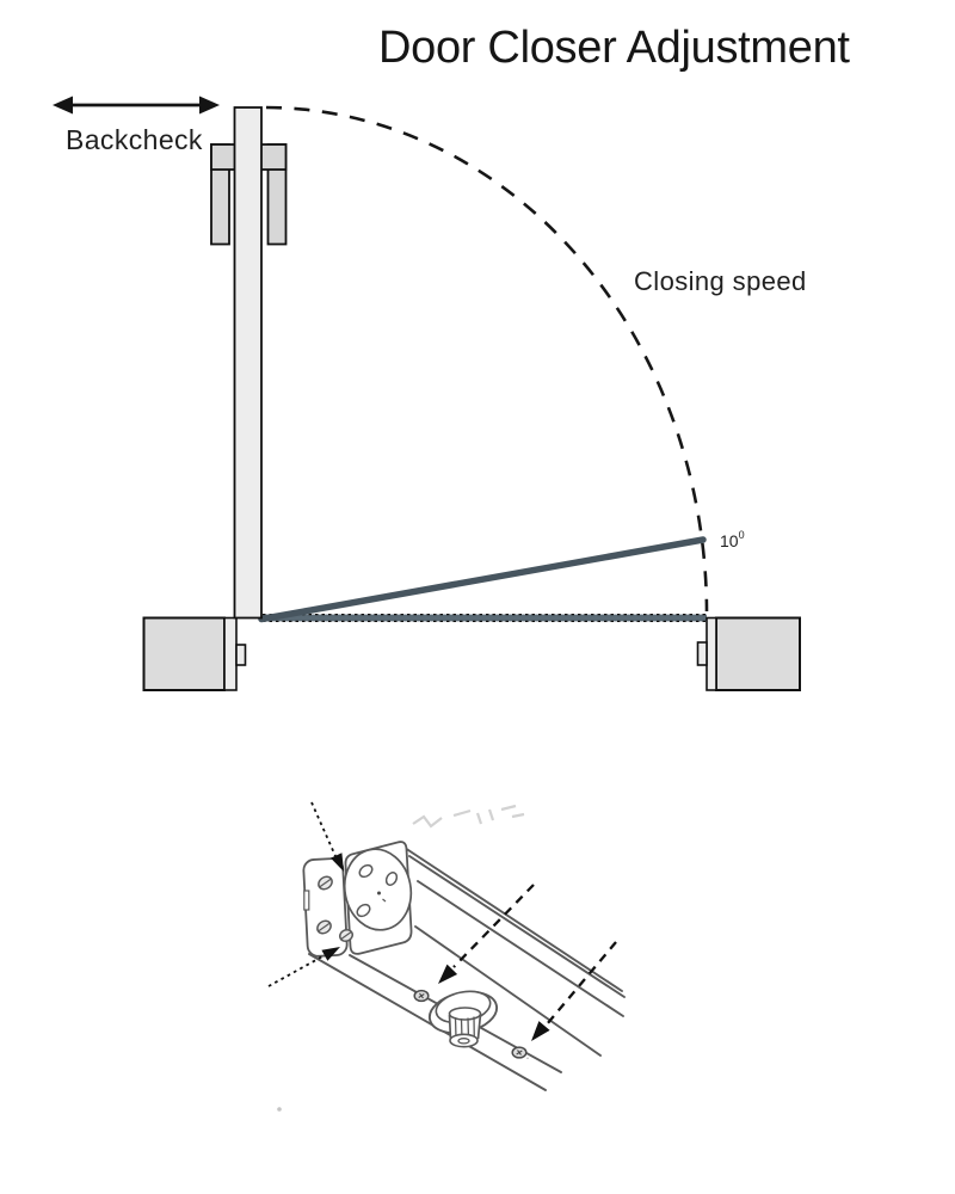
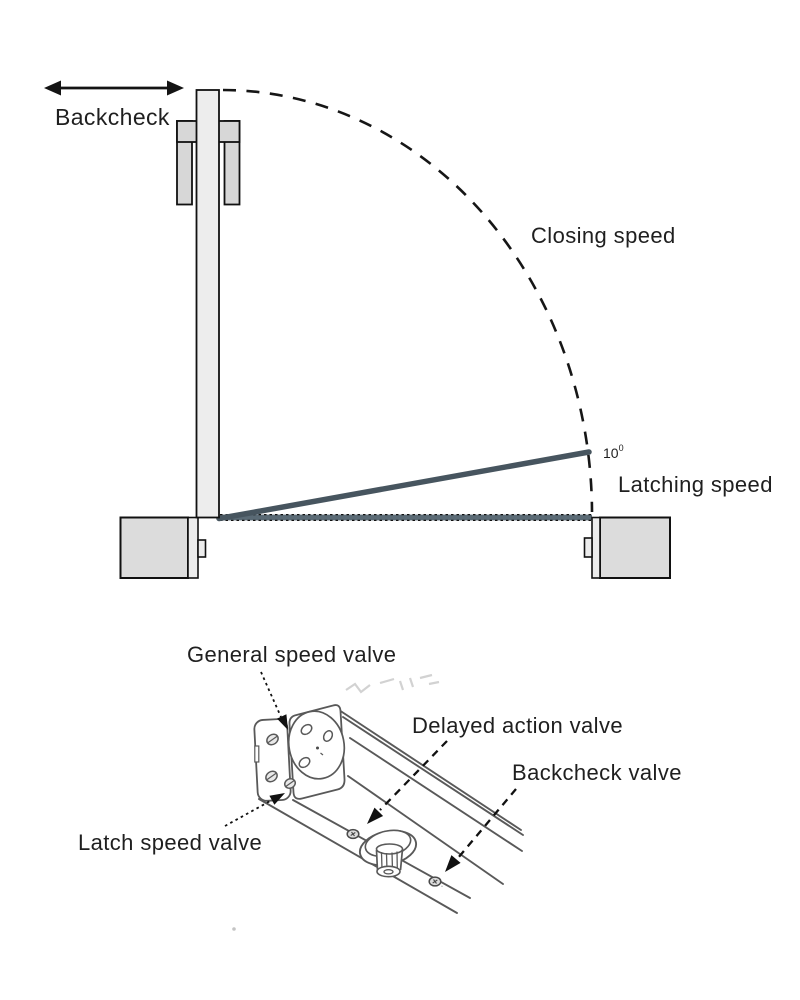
- Door Closer Adjustment
  Backcheck
  Closing speed
  100
+ Latching speed
+ General speed valve
+ Delayed action valve
+ Backcheck valve
+ Latch speed valve
